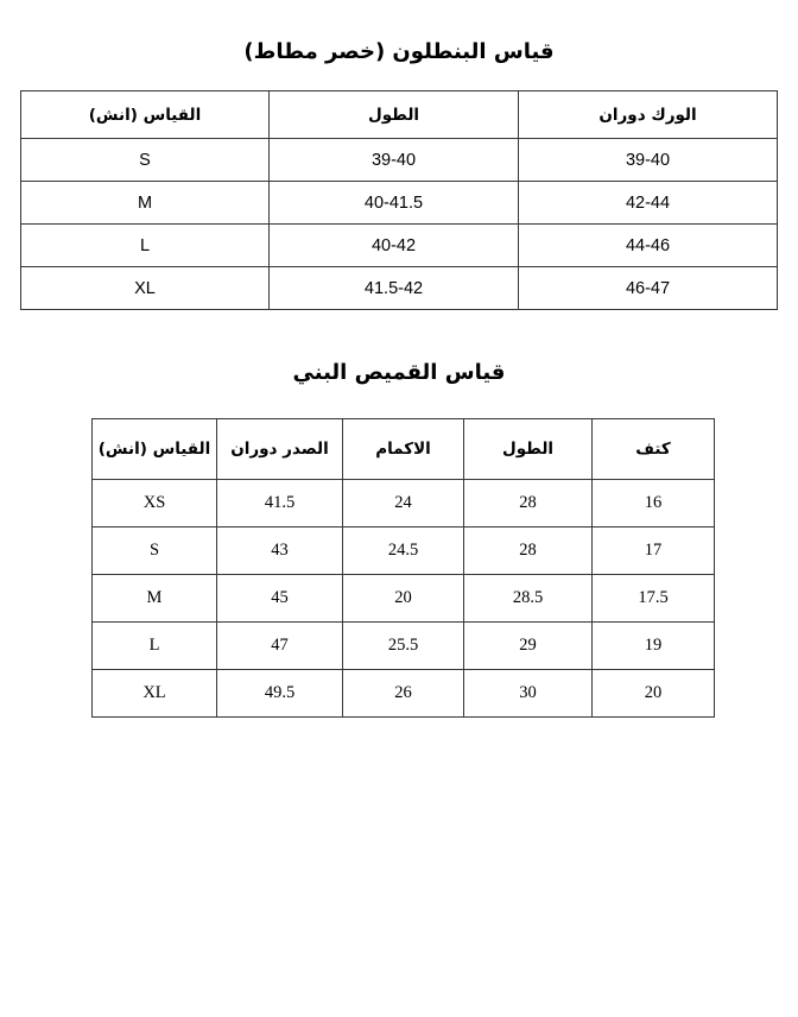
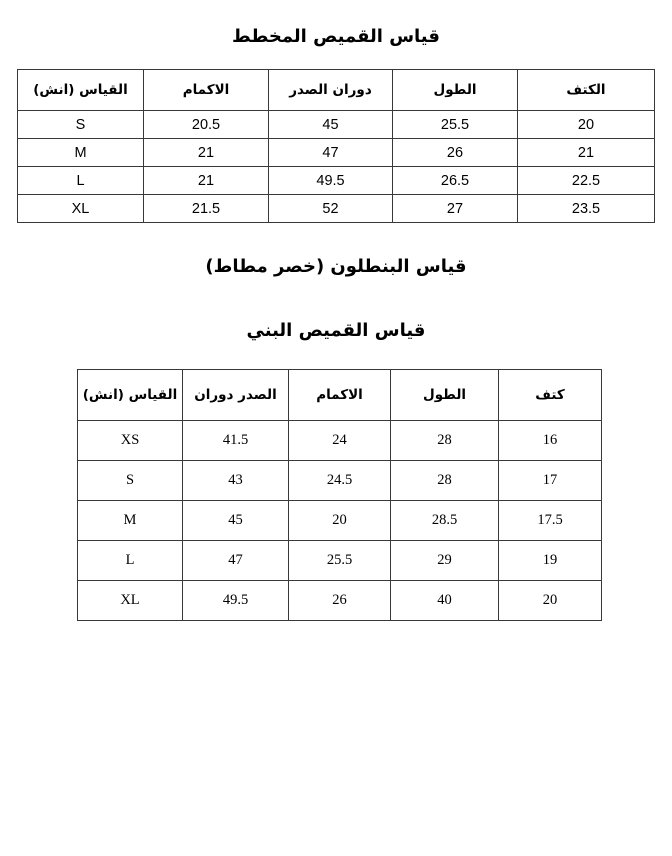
+ قياس القميص المخطط
+ القياس (انش)	الاكمام	دوران الصدر	الطول	الكتف
+ S	20.5	45	25.5	20
+ M	21	47	26	21
+ L	21	49.5	26.5	22.5
+ XL	21.5	52	27	23.5
  قياس البنطلون (خصر مطاط)
- القياس (انش)	الطول	الورك دوران
- S	39-40	39-40
- M	40-41.5	42-44
- L	40-42	44-46
- XL	41.5-42	46-47
  قياس القميص البني
  القياس (انش)	الصدر دوران	الاكمام	الطول	كتف
  XS	41.5	24	28	16
  S	43	24.5	28	17
  M	45	20	28.5	17.5
  L	47	25.5	29	19
- XL	49.5	26	30	20
+ XL	49.5	26	40	20
